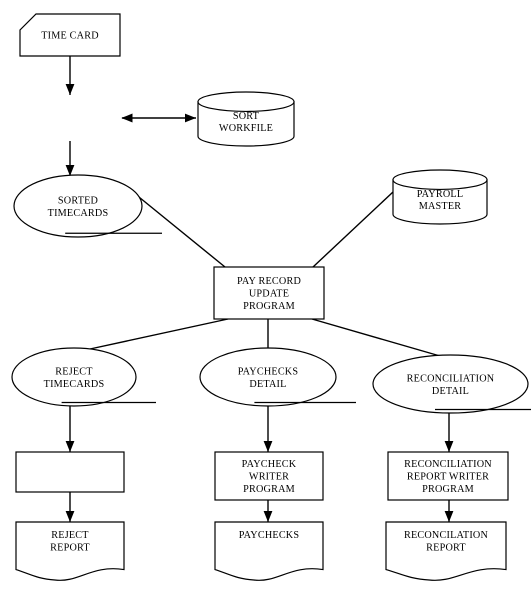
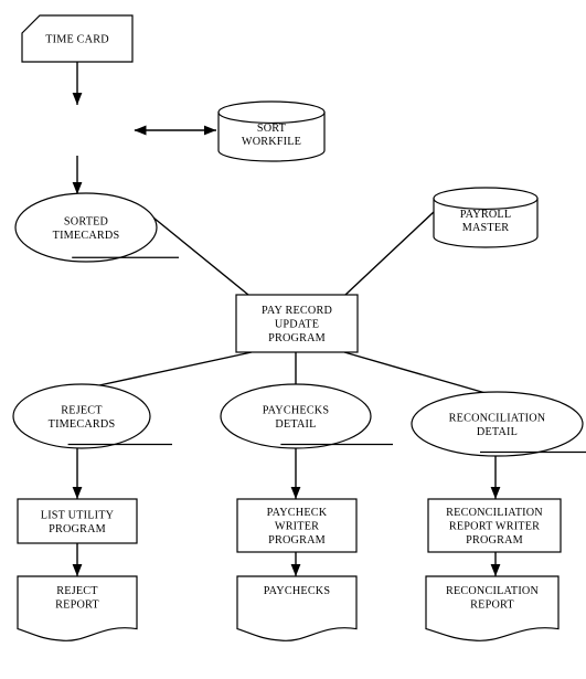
  TIME CARD
  SORT WORKFILE
  SORTED TIMECARDS
  PAYROLL MASTER
  PAY RECORD UPDATE PROGRAM
  REJECT TIMECARDS
  PAYCHECKS DETAIL
  RECONCILIATION DETAIL
+ LIST UTILITY PROGRAM
  PAYCHECK WRITER PROGRAM
  RECONCILIATION REPORT WRITER PROGRAM
  REJECT REPORT
  PAYCHECKS
  RECONCILATION REPORT
